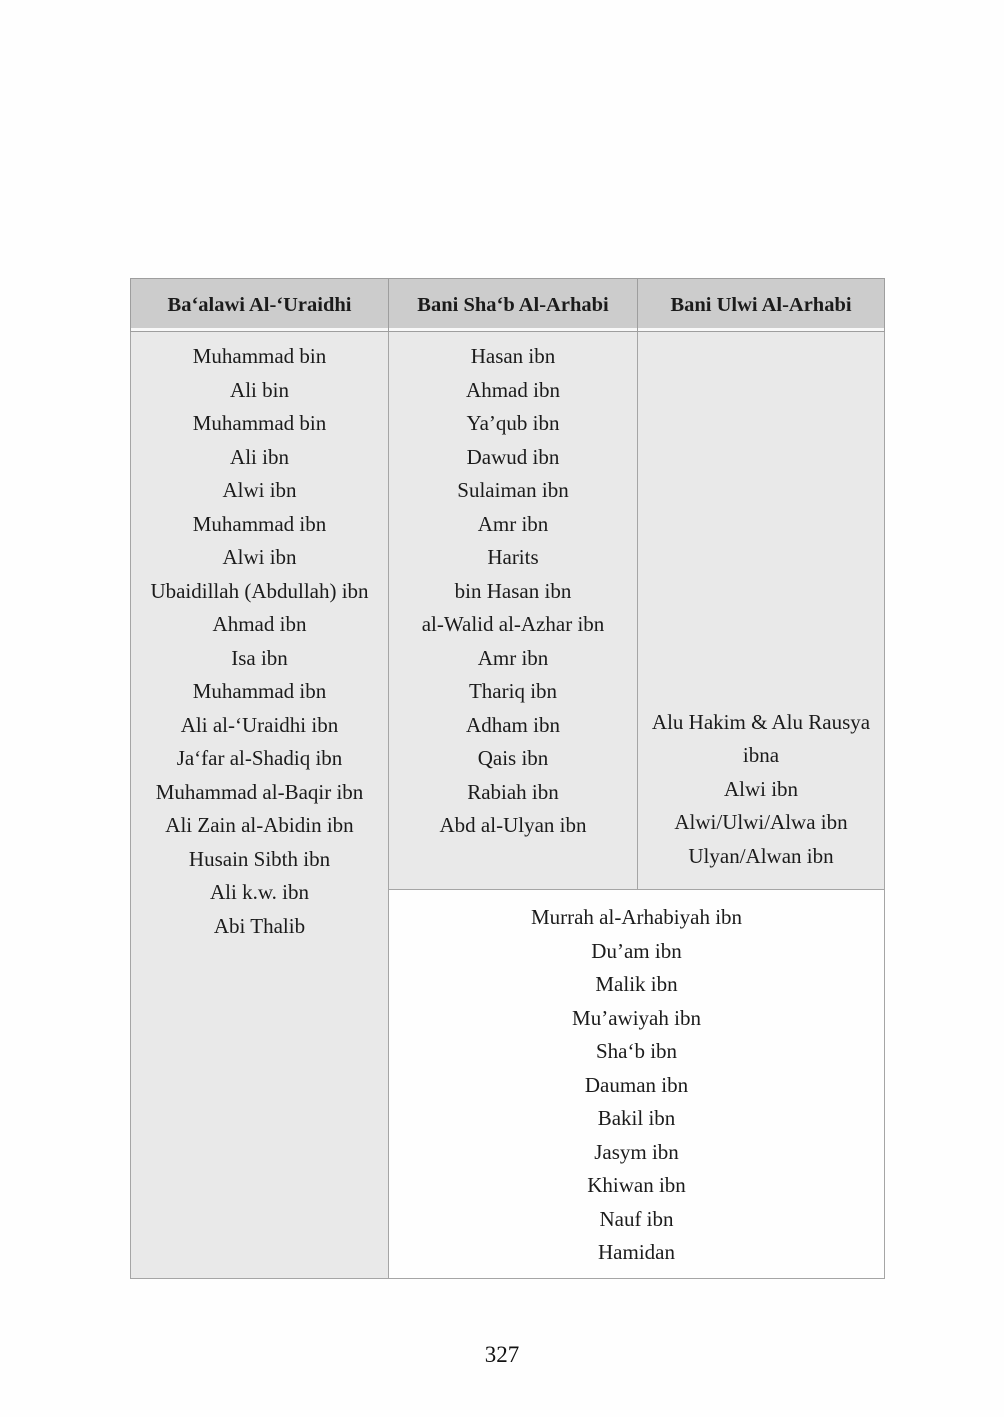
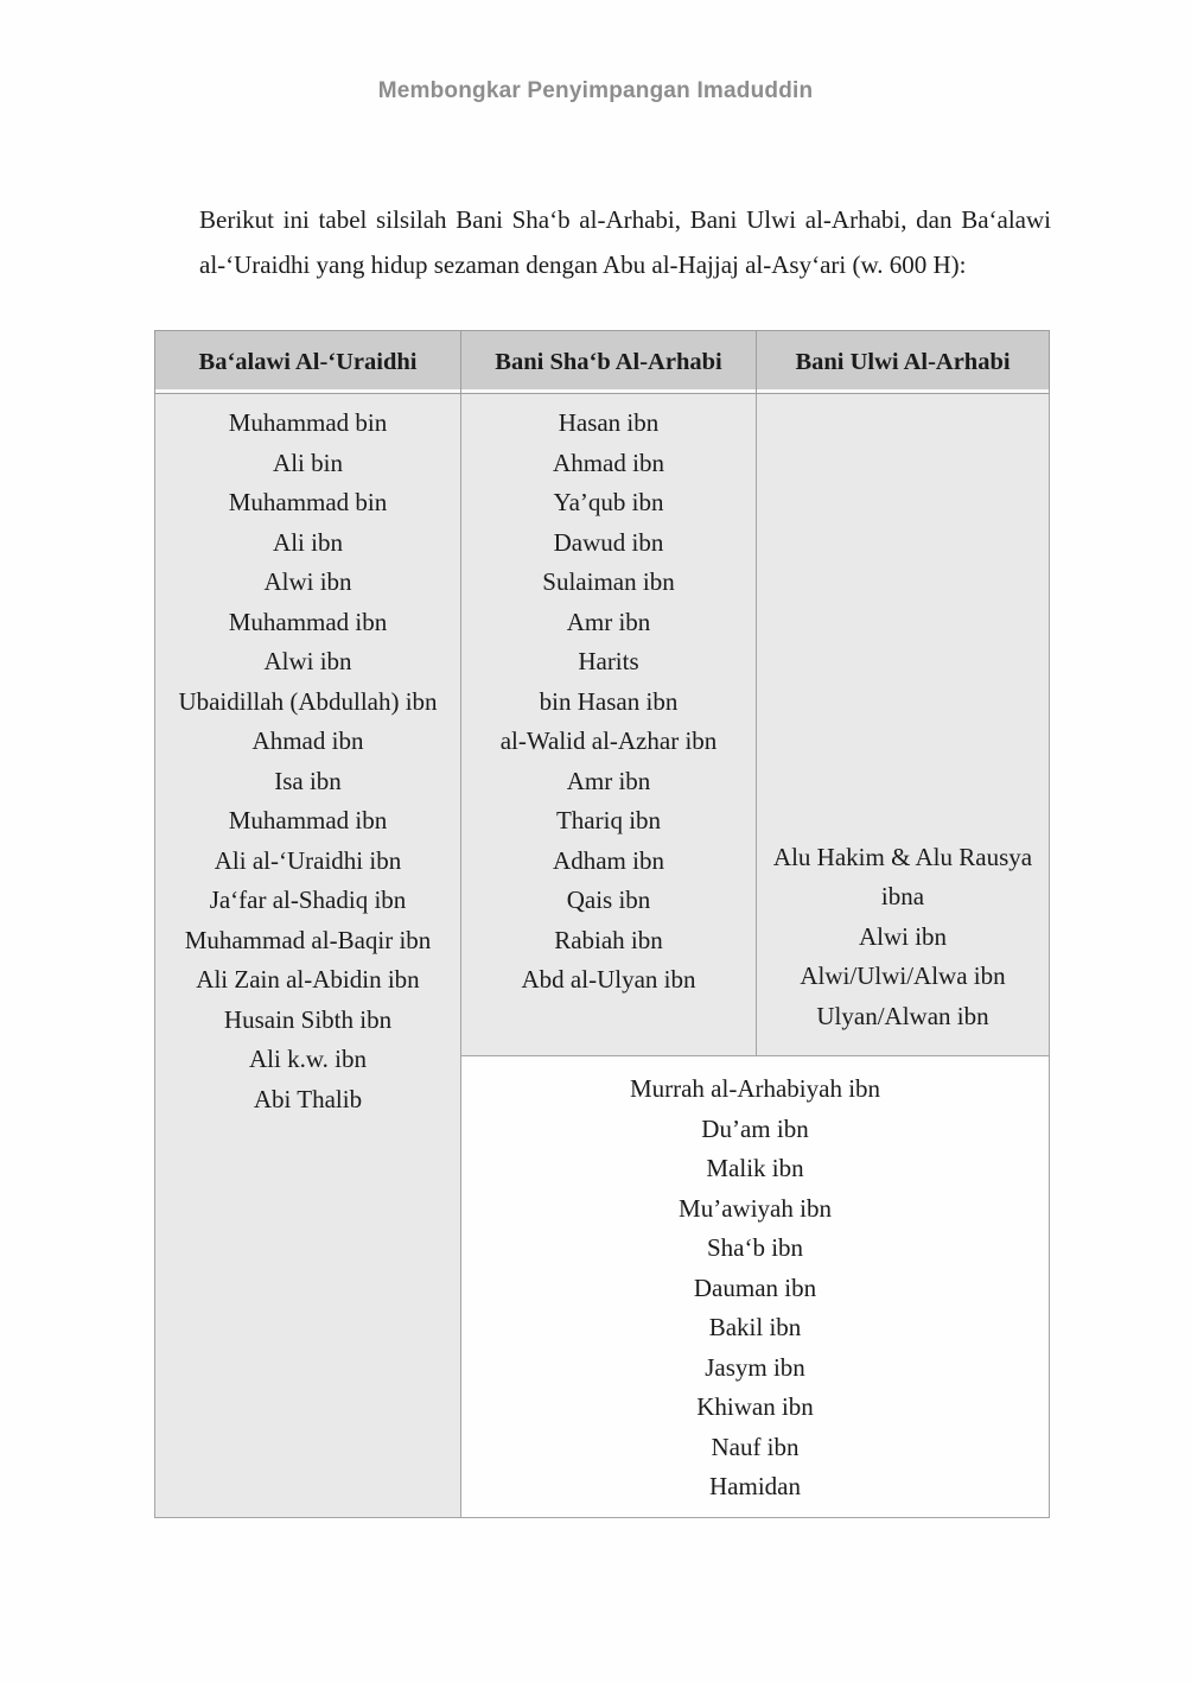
+ Membongkar Penyimpangan Imaduddin
+ Berikut ini tabel silsilah Bani Sha‘b al-Arhabi, Bani Ulwi al-Arhabi, dan Ba‘alawi al-‘Uraidhi yang hidup sezaman dengan Abu al-Hajjaj al-Asy‘ari (w. 600 H):
  Ba‘alawi Al-‘Uraidhi	Bani Sha‘b Al-Arhabi	Bani Ulwi Al-Arhabi
  Muhammad binAli binMuhammad binAli ibnAlwi ibnMuhammad ibnAlwi ibnUbaidillah (Abdullah) ibnAhmad ibnIsa ibnMuhammad ibnAli al-‘Uraidhi ibnJa‘far al-Shadiq ibnMuhammad al-Baqir ibnAli Zain al-Abidin ibnHusain Sibth ibnAli k.w. ibnAbi Thalib	Hasan ibnAhmad ibnYa’qub ibnDawud ibnSulaiman ibnAmr ibnHaritsbin Hasan ibnal-Walid al-Azhar ibnAmr ibnThariq ibnAdham ibnQais ibnRabiah ibnAbd al-Ulyan ibn	Alu Hakim & Alu RausyaibnaAlwi ibnAlwi/Ulwi/Alwa ibnUlyan/Alwan ibn
  Murrah al-Arhabiyah ibnDu’am ibnMalik ibnMu’awiyah ibnSha‘b ibnDauman ibnBakil ibnJasym ibnKhiwan ibnNauf ibnHamidan
- 327
